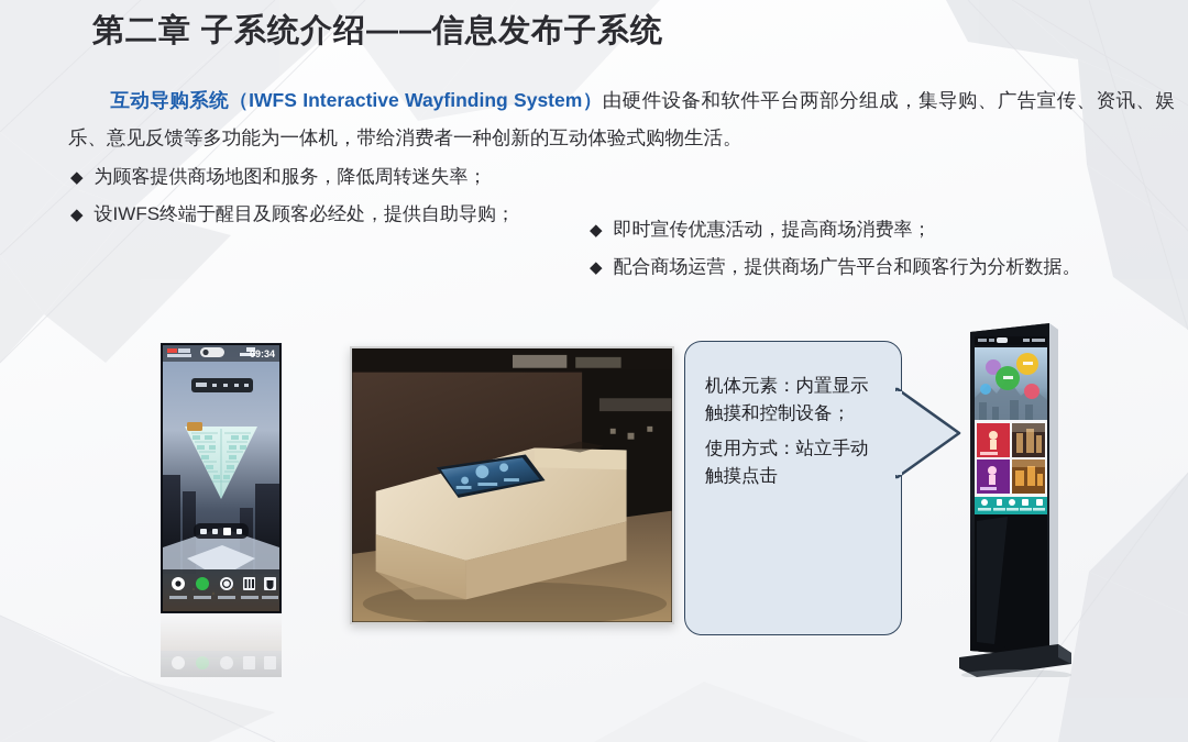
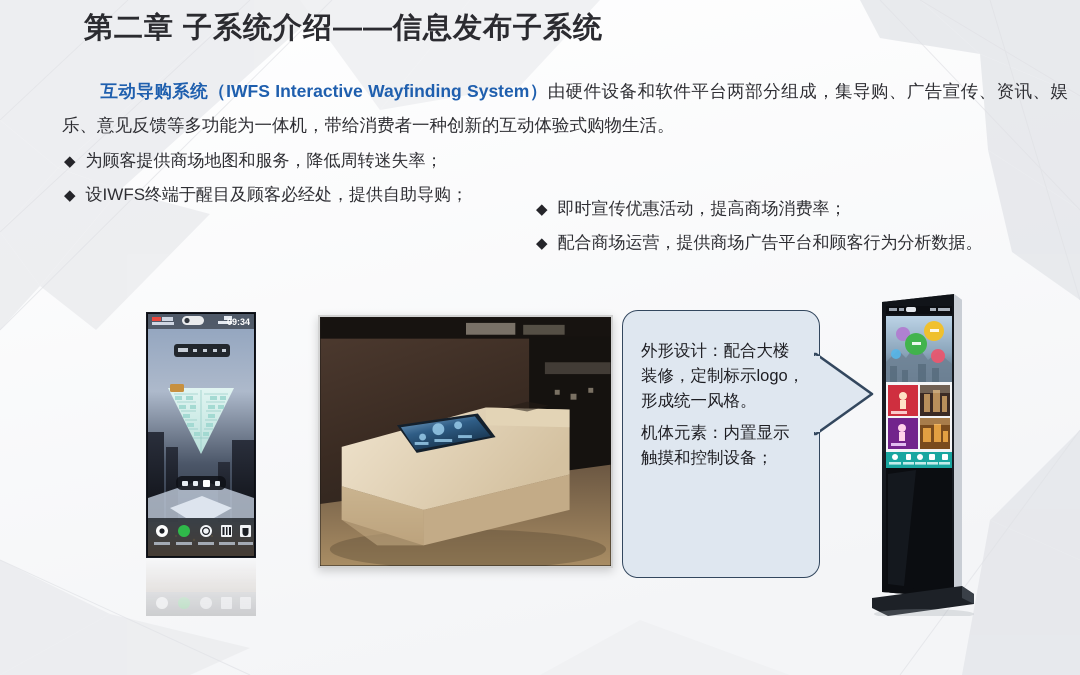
  第二章 子系统介绍——信息发布子系统
  互动导购系统（IWFS Interactive Wayfinding System）由硬件设备和软件平台两部分组成，集导购、广告宣传、资讯、娱乐、意见反馈等多功能为一体机，带给消费者一种创新的互动体验式购物生活。
  ◆
  为顾客提供商场地图和服务，降低周转迷失率；
  ◆
  设IWFS终端于醒目及顾客必经处，提供自助导购；
  ◆
  即时宣传优惠活动，提高商场消费率；
  ◆
  配合商场运营，提供商场广告平台和顾客行为分析数据。
+ 外形设计：配合大楼装修，定制标示logo，形成统一风格。
  机体元素：内置显示触摸和控制设备；
- 使用方式：站立手动触摸点击
  09:34
